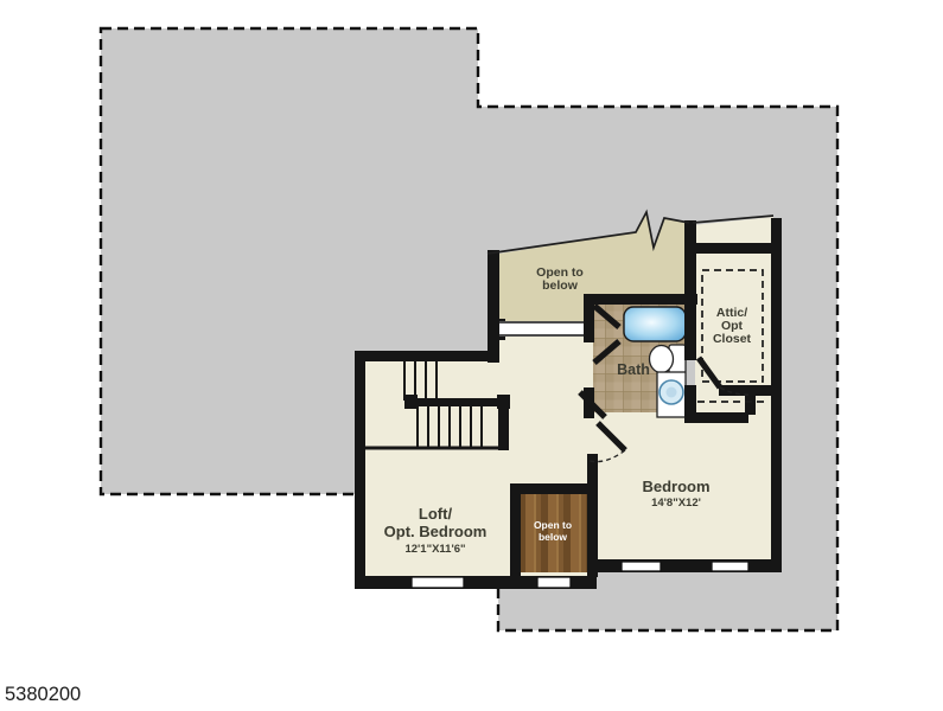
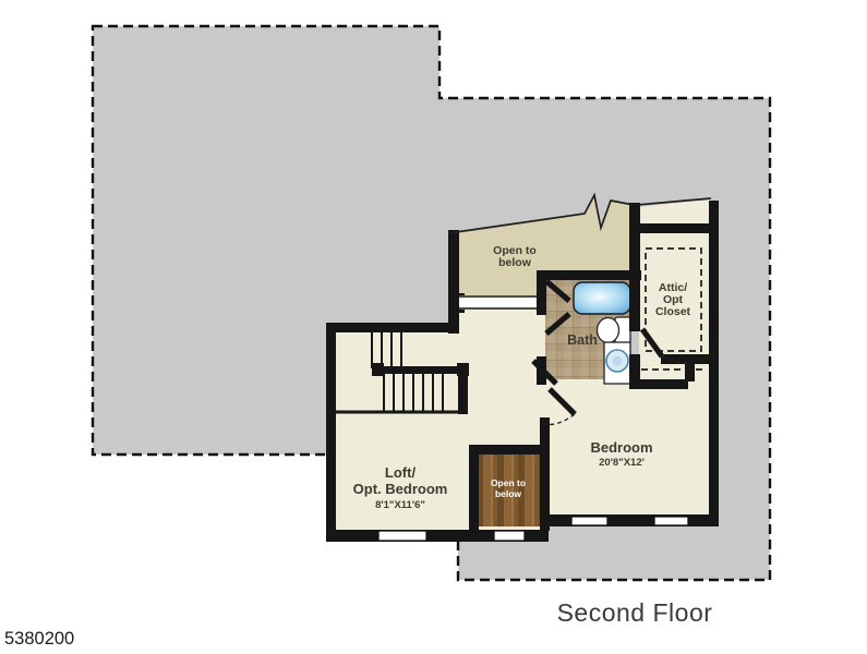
  Open to
  below
  Attic/
  Opt
  Closet
  Bath
  Bedroom
- 14'8"X12'
+ 20'8"X12'
  Loft/
  Opt. Bedroom
- 12'1"X11'6"
+ 8'1"X11'6"
  Open to
  below
+ Second Floor
  5380200
